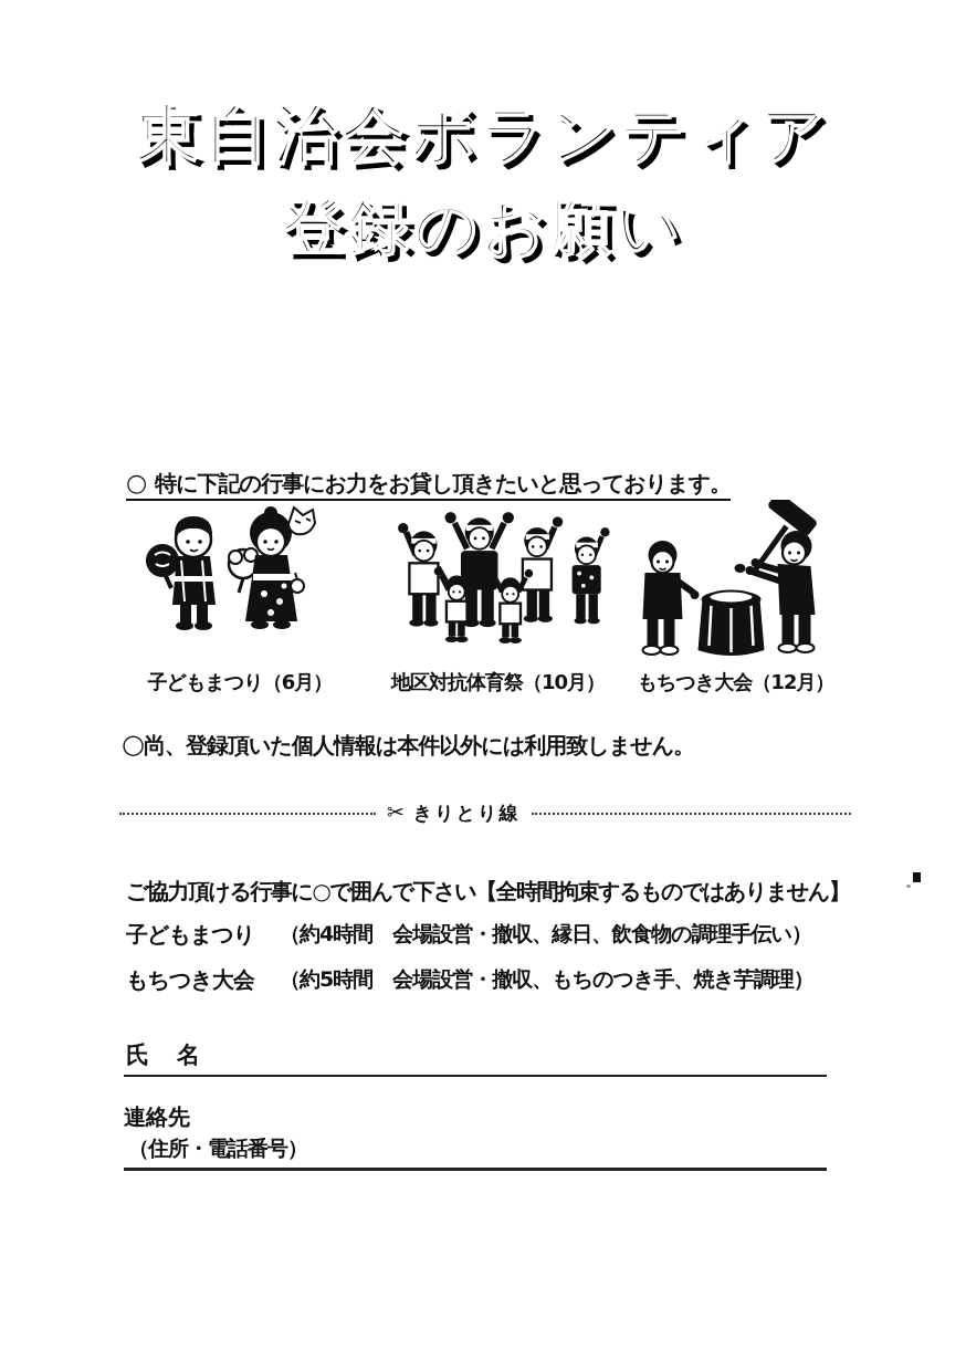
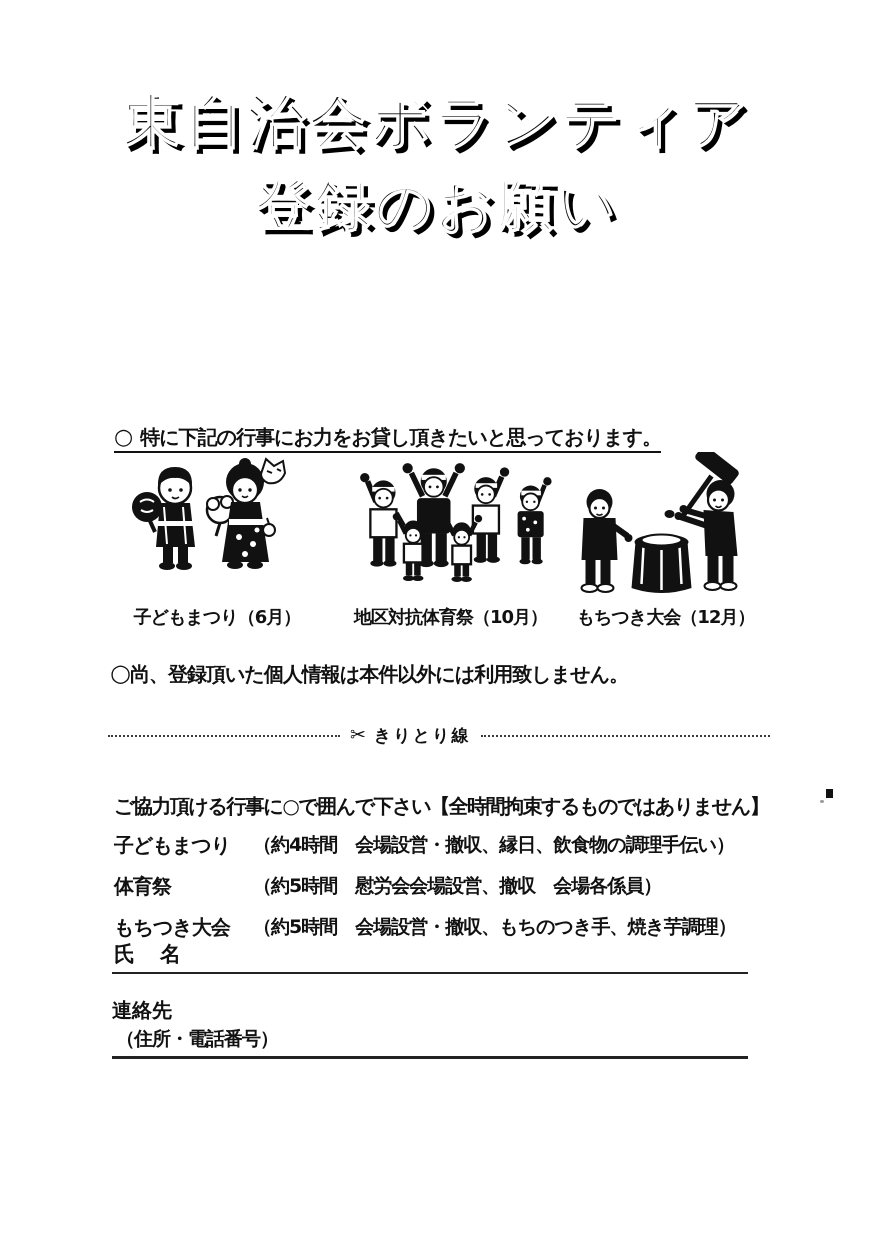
  東自治会ボランティア
  登録のお願い
  ○ 特に下記の行事にお力をお貸し頂きたいと思っております。
  子どもまつり（6月）
  地区対抗体育祭（10月）
  もちつき大会（12月）
  ○尚、登録頂いた個人情報は本件以外には利用致しません。
  ✂ きりとり線
  ご協力頂ける行事に○で囲んで下さい【全時間拘束するものではありません】
  子どもまつり
  （約4時間 会場設営・撤収、縁日、飲食物の調理手伝い）
+ 体育祭
+ （約5時間 慰労会会場設営、撤収 会場各係員）
  もちつき大会
  （約5時間 会場設営・撤収、もちのつき手、焼き芋調理）
  氏 名
  連絡先
  （住所・電話番号）
